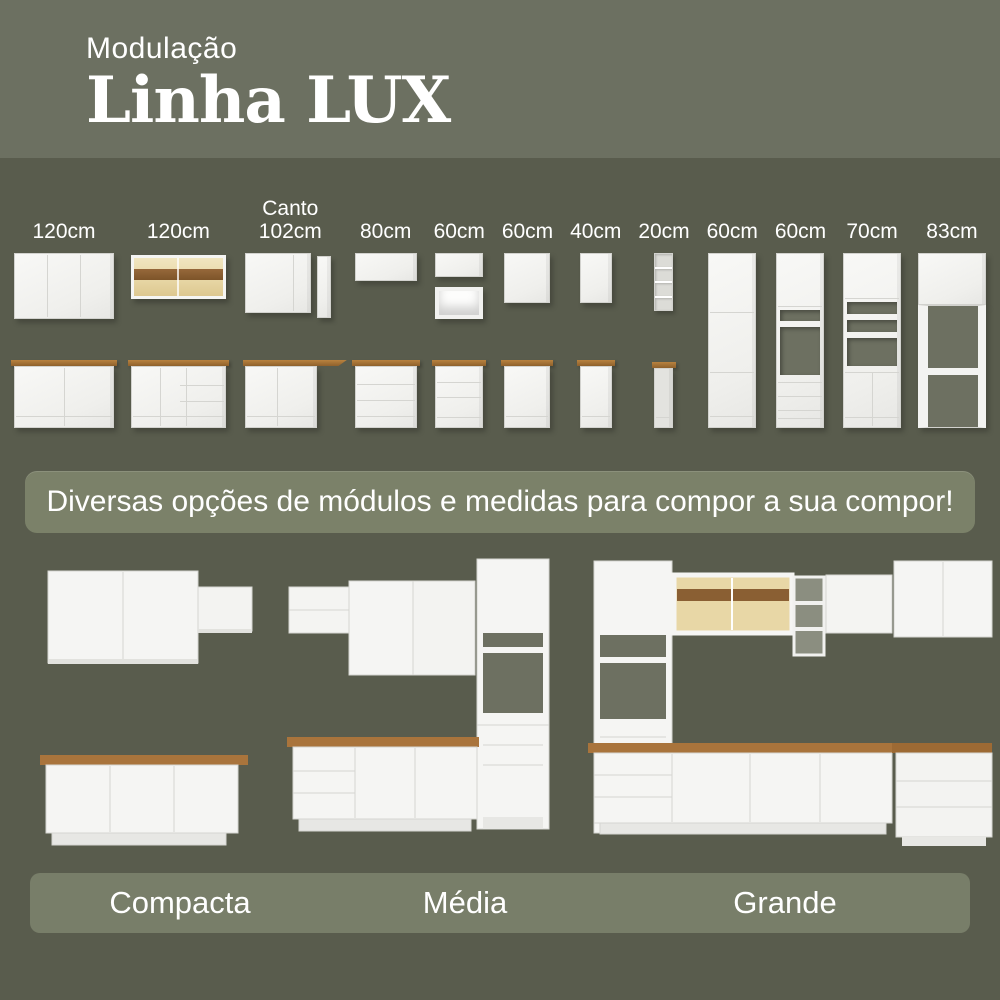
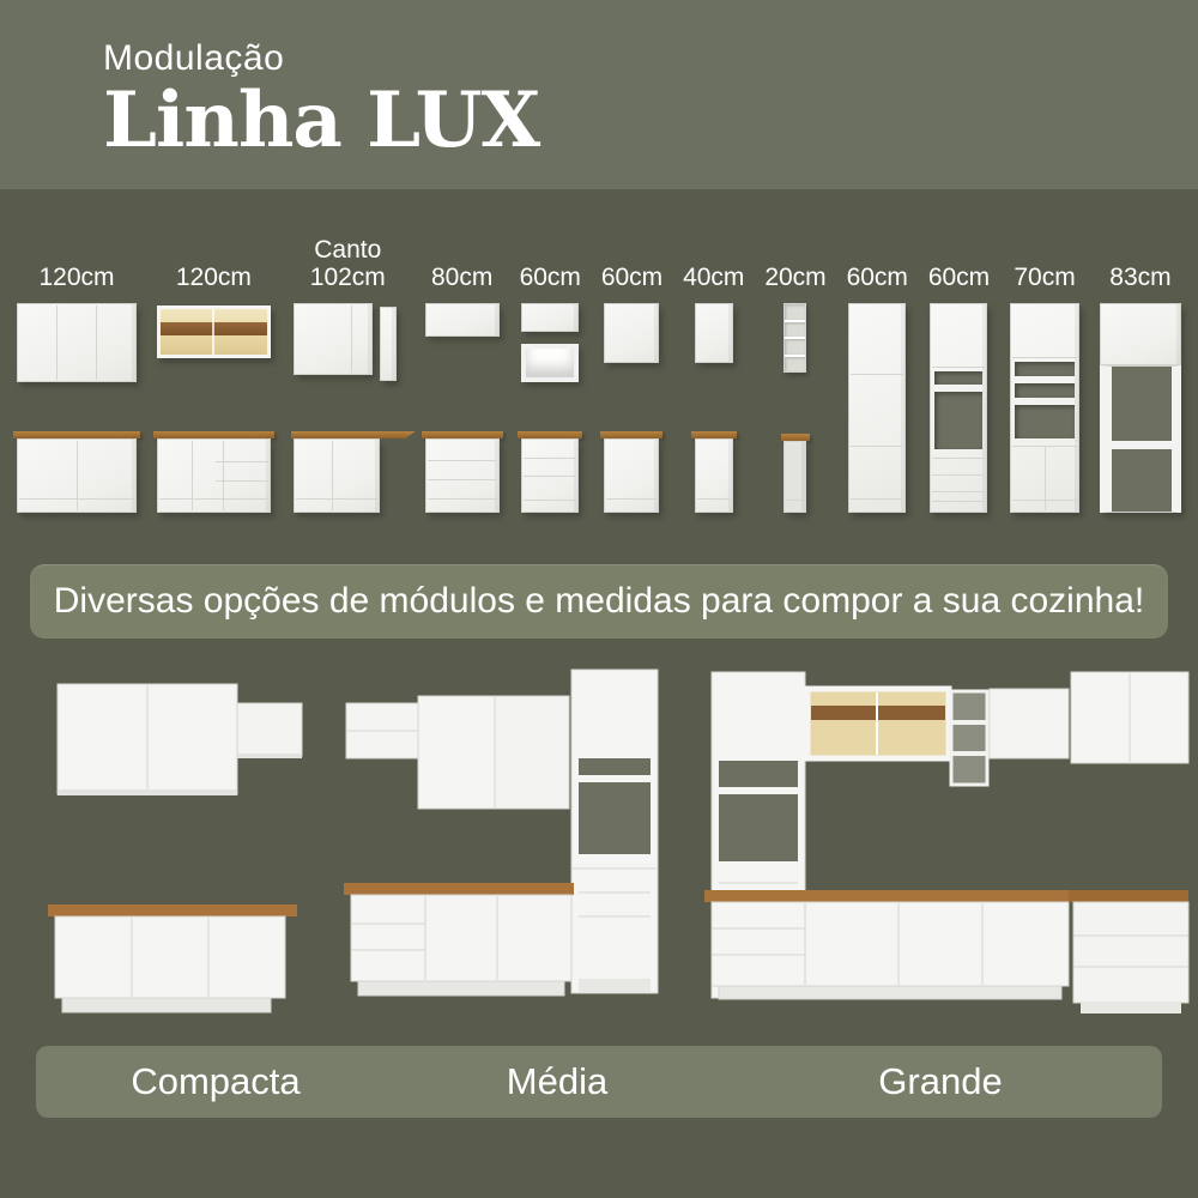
  Modulação
  Linha LUX
  120cm
  120cm
  Canto
  102cm
  80cm
  60cm
  60cm
  40cm
  20cm
  60cm
  60cm
  70cm
  83cm
- Diversas opções de módulos e medidas para compor a sua compor!
+ Diversas opções de módulos e medidas para compor a sua cozinha!
  Compacta
  Média
  Grande
